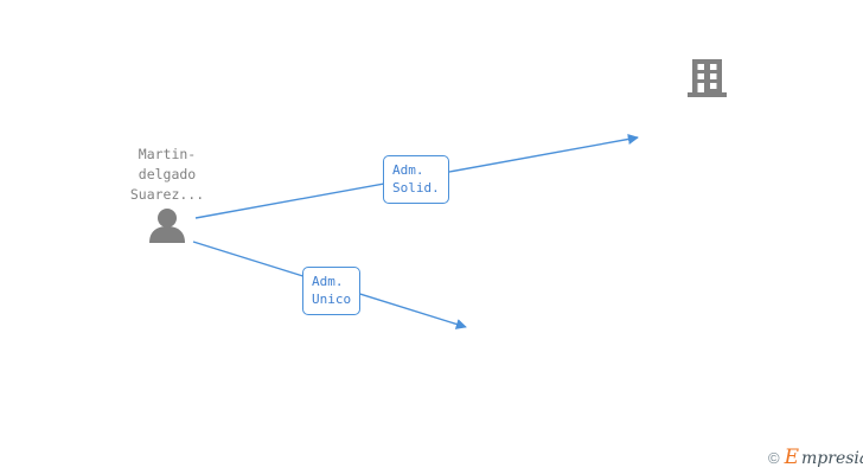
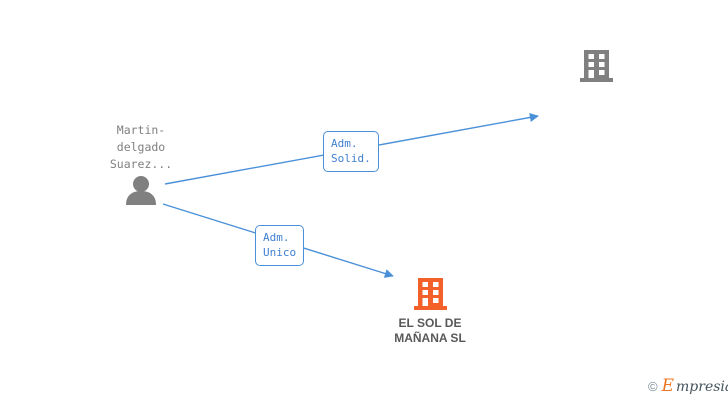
  Martin-
  delgado
  Suarez...
+ EL SOL DE
+ MAÑANA SL
  Adm.
  Solid.
  Adm.
  Unico
  ©
  E
  mpresi
